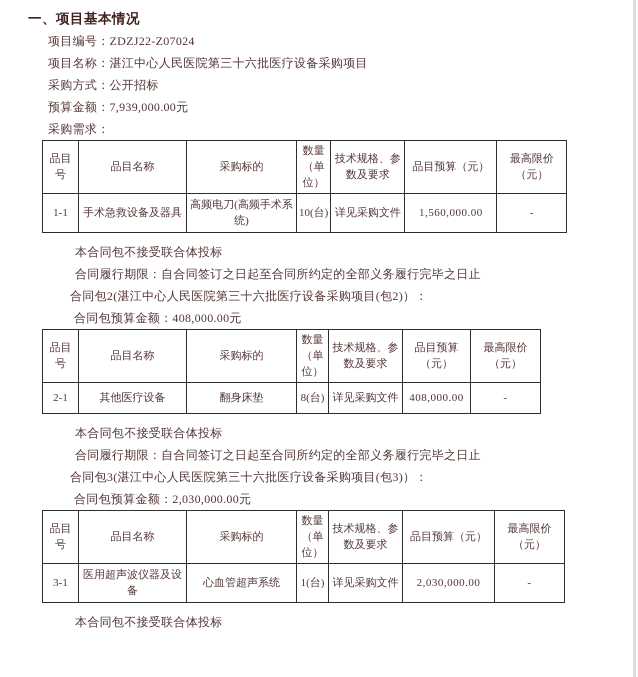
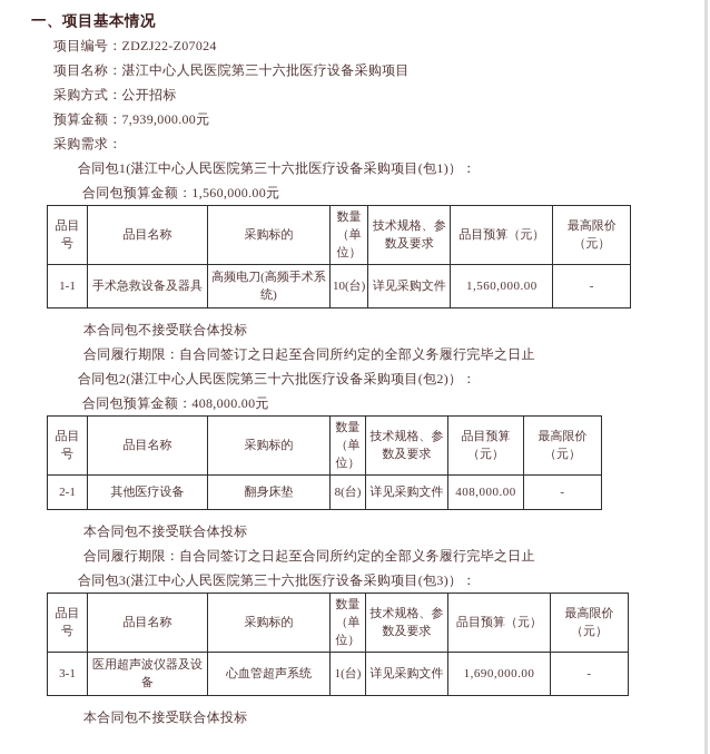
  一、项目基本情况
  项目编号：ZDZJ22-Z07024
  项目名称：湛江中心人民医院第三十六批医疗设备采购项目
  采购方式：公开招标
  预算金额：7,939,000.00元
  采购需求：
+ 合同包1(湛江中心人民医院第三十六批医疗设备采购项目(包1)）：
+ 合同包预算金额：1,560,000.00元
  品目号	品目名称	采购标的	数量（单位）	技术规格、参数及要求	品目预算（元）	最高限价（元）
  1-1	手术急救设备及器具	高频电刀(高频手术系统)	10(台)	详见采购文件	1,560,000.00	-
  本合同包不接受联合体投标
  合同履行期限：自合同签订之日起至合同所约定的全部义务履行完毕之日止
  合同包2(湛江中心人民医院第三十六批医疗设备采购项目(包2)）：
  合同包预算金额：408,000.00元
  品目号	品目名称	采购标的	数量（单位）	技术规格、参数及要求	品目预算（元）	最高限价（元）
  2-1	其他医疗设备	翻身床垫	8(台)	详见采购文件	408,000.00	-
  本合同包不接受联合体投标
  合同履行期限：自合同签订之日起至合同所约定的全部义务履行完毕之日止
  合同包3(湛江中心人民医院第三十六批医疗设备采购项目(包3)）：
- 合同包预算金额：2,030,000.00元
  品目号	品目名称	采购标的	数量（单位）	技术规格、参数及要求	品目预算（元）	最高限价（元）
- 3-1	医用超声波仪器及设备	心血管超声系统	1(台)	详见采购文件	2,030,000.00	-
+ 3-1	医用超声波仪器及设备	心血管超声系统	1(台)	详见采购文件	1,690,000.00	-
  本合同包不接受联合体投标
